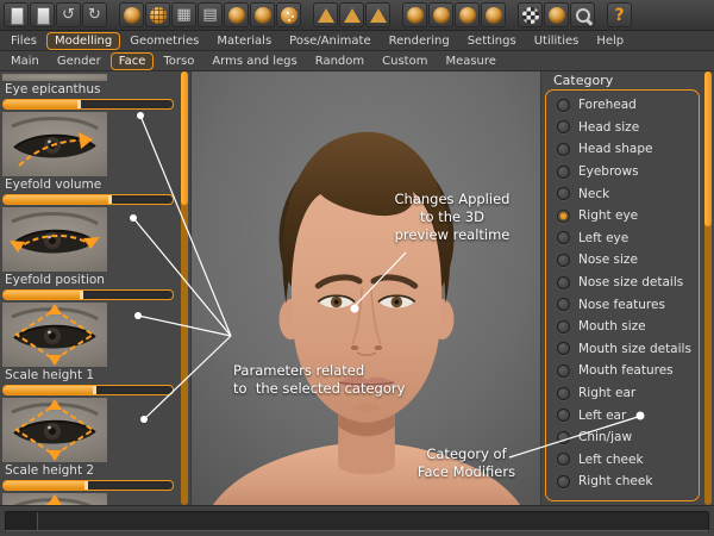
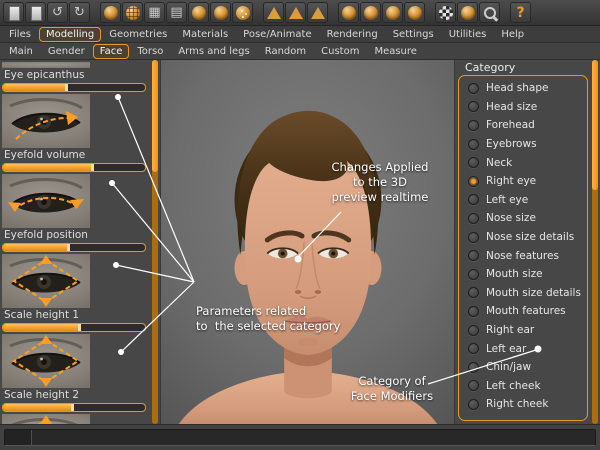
  ↺
  ↻
  ▦
  ▤
  ?
  Files
  Modelling
  Geometries
  Materials
  Pose/Animate
  Rendering
  Settings
  Utilities
  Help
  Main
  Gender
  Face
  Torso
  Arms and legs
  Random
  Custom
  Measure
  Eye epicanthus
  Eyefold volume
  Eyefold position
  Scale height 1
  Scale height 2
  Category
- Forehead
+ Head shape
  Head size
- Head shape
+ Forehead
  Eyebrows
  Neck
  Right eye
  Left eye
  Nose size
  Nose size details
  Nose features
  Mouth size
  Mouth size details
  Mouth features
  Right ear
  Left ear
  Chin/jaw
  Left cheek
  Right cheek
  Changes Applied
  to the 3D
  preview realtime
  Parameters related
  to the selected category
  Category of
  Face Modifiers
